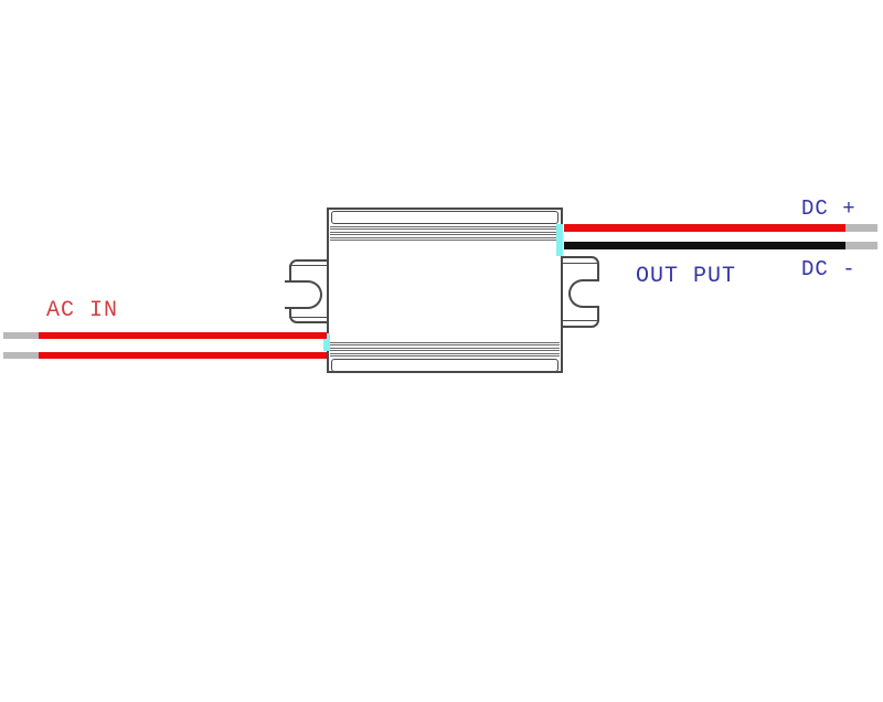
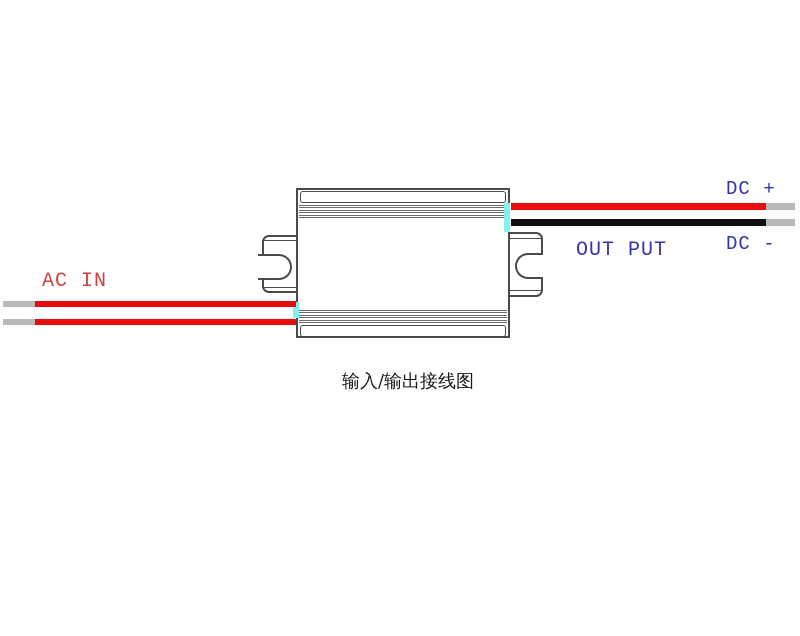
  AC IN
  DC +
  DC -
  OUT PUT
+ 输入/输出接线图
